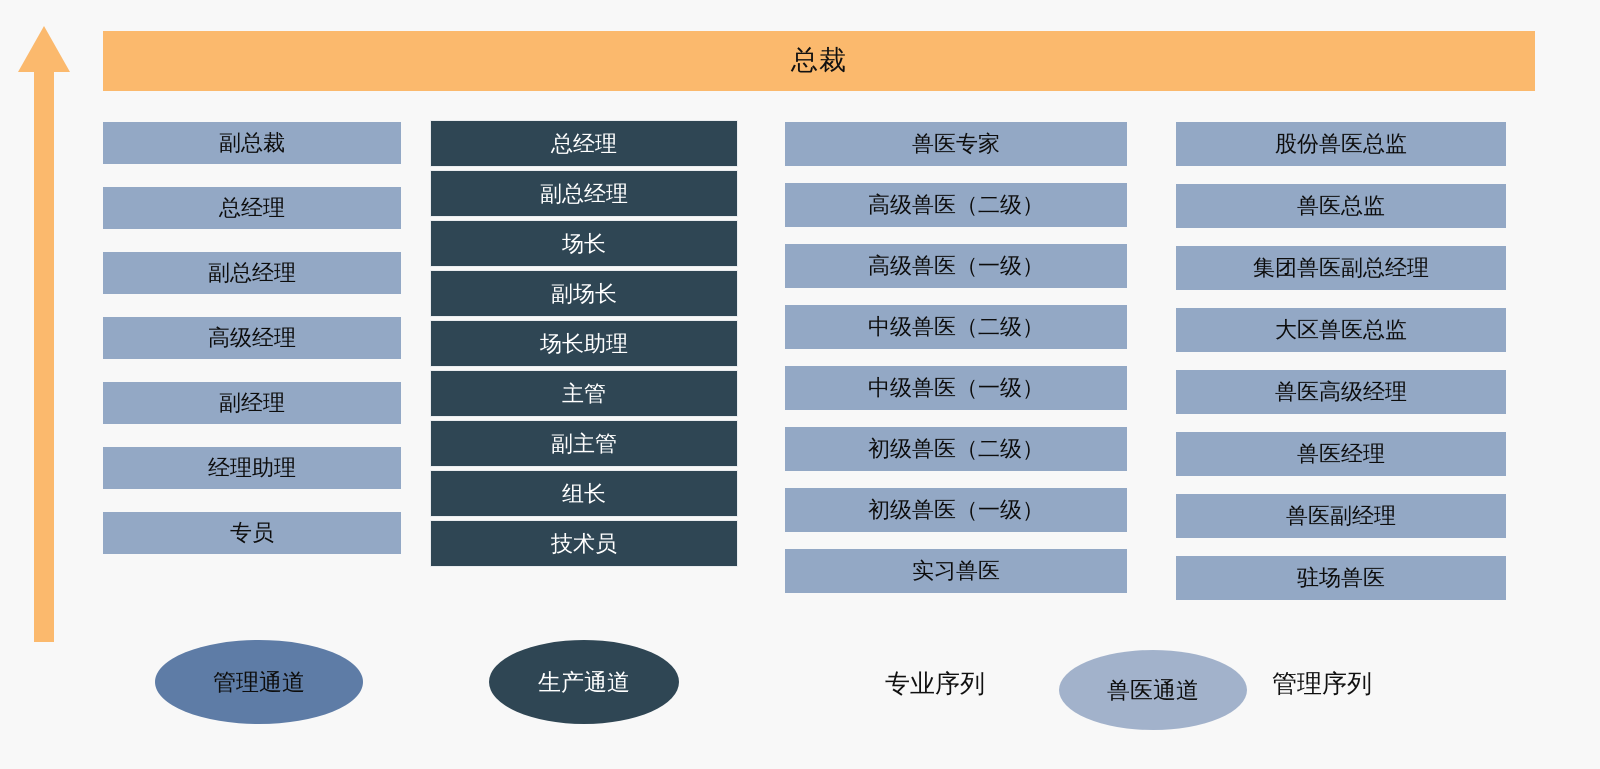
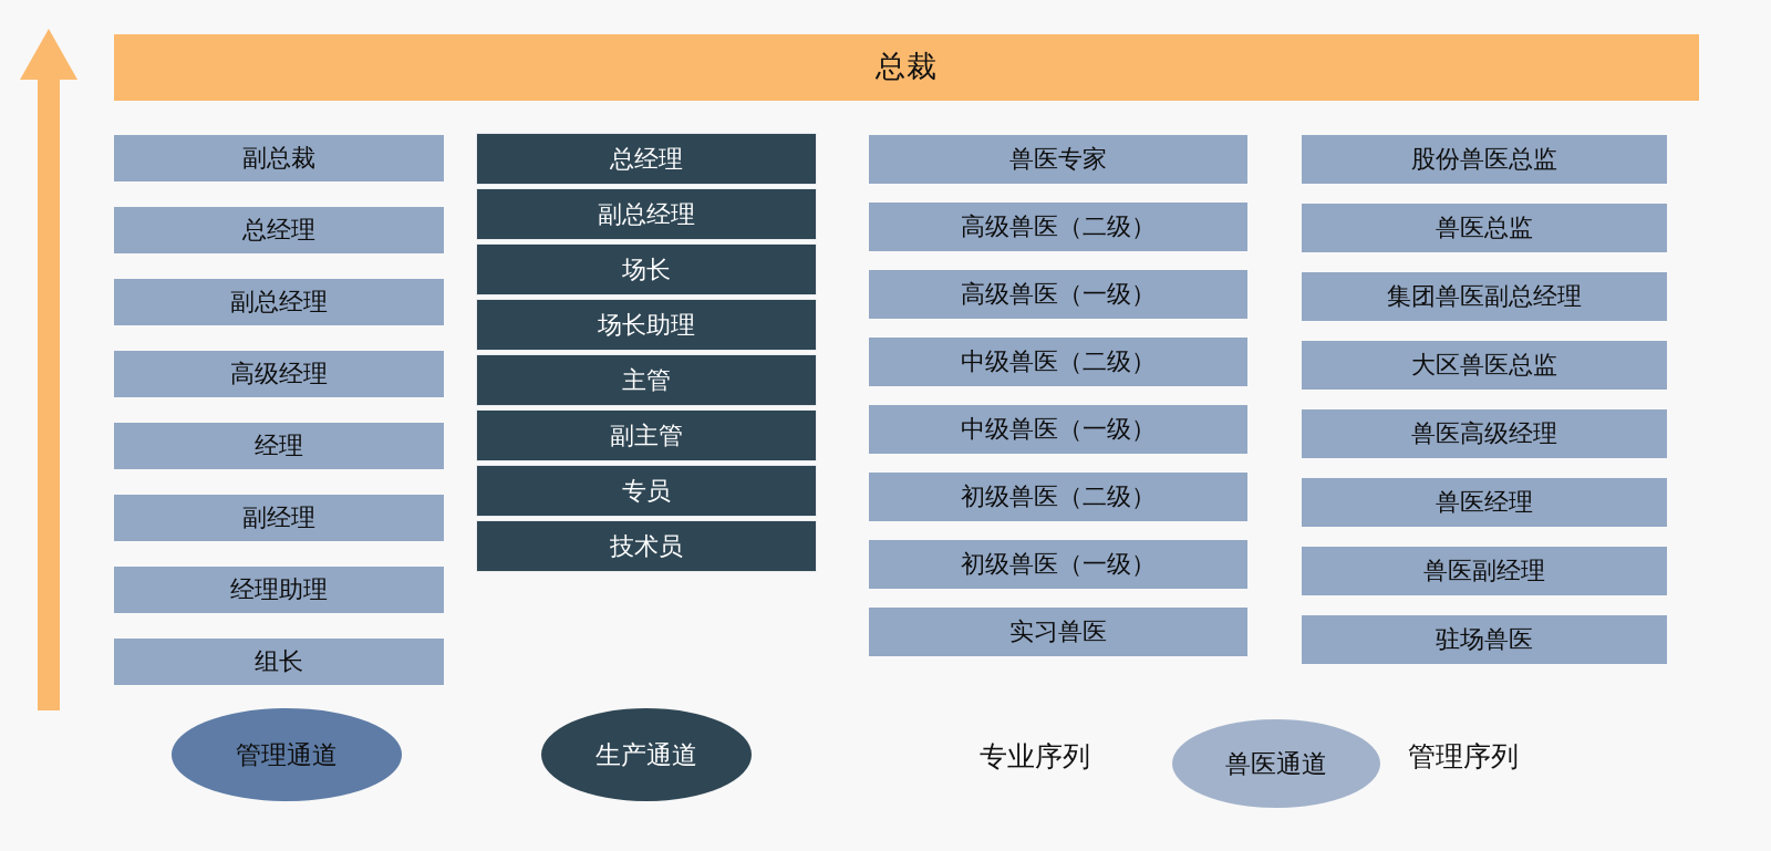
  总裁
  副总裁
  总经理
  副总经理
  高级经理
+ 经理
  副经理
  经理助理
- 专员
+ 组长
  总经理
  副总经理
  场长
- 副场长
  场长助理
  主管
  副主管
- 组长
+ 专员
  技术员
  兽医专家
  高级兽医（二级）
  高级兽医（一级）
  中级兽医（二级）
  中级兽医（一级）
  初级兽医（二级）
  初级兽医（一级）
  实习兽医
  股份兽医总监
  兽医总监
  集团兽医副总经理
  大区兽医总监
  兽医高级经理
  兽医经理
  兽医副经理
  驻场兽医
  管理通道
  生产通道
  兽医通道
  专业序列
  管理序列
